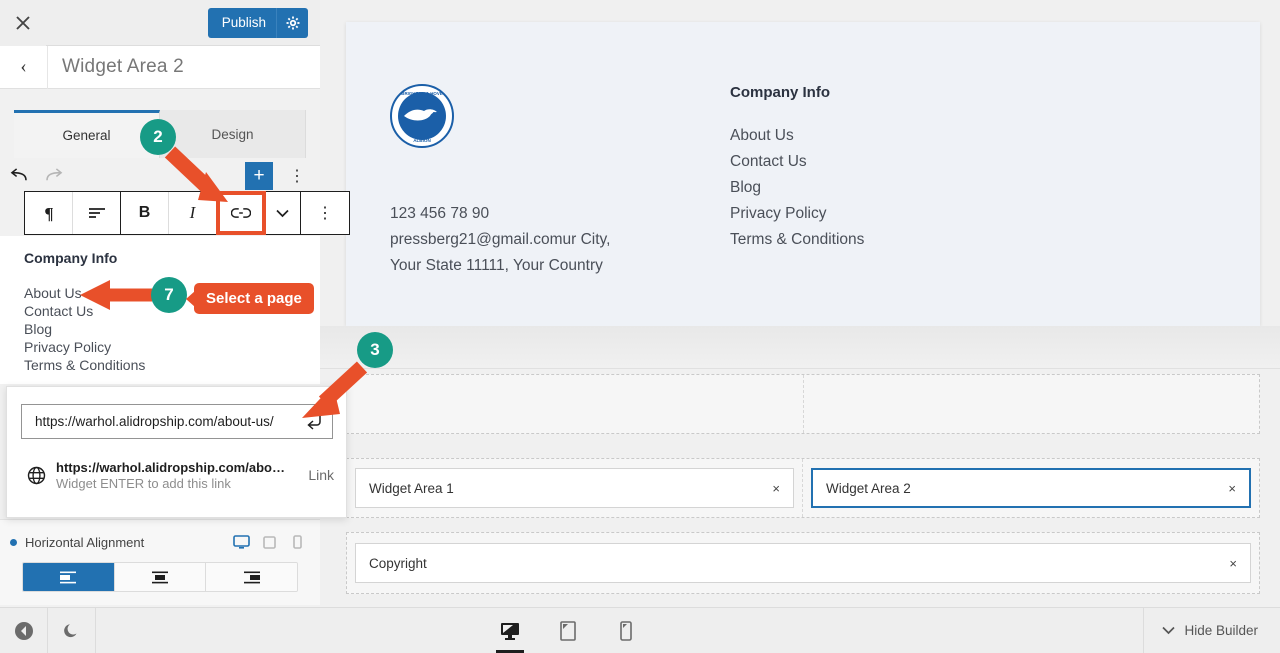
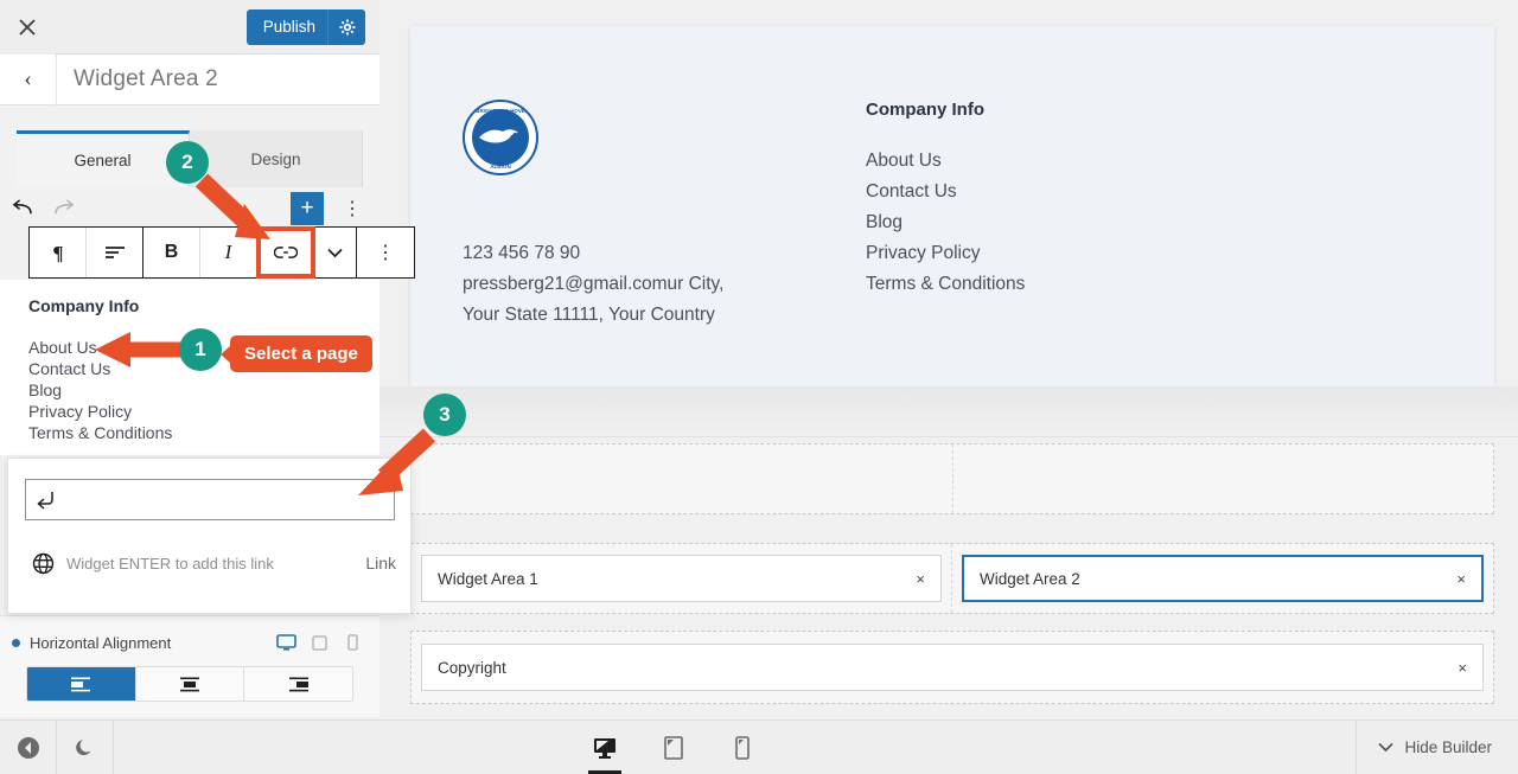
  123 456 78 90
  pressberg21@gmail.comur City,
  Your State 11111, Your Country
  Company Info
  About Us
  Contact Us
  Blog
  Privacy Policy
  Terms & Conditions
  Widget Area 1
  ×
  Widget Area 2
  ×
  Copyright
  ×
  Hide Builder
  Publish
  ‹
  Widget Area 2
  General
  Design
  +
  ⋮
  ¶
  B
  I
  ⋮
  Company Info
  About Us
  Contact Us
  Blog
  Privacy Policy
  Terms & Conditions
  Horizontal Alignment
- https://warhol.alidropship.com/about-us/
- https://warhol.alidropship.com/abo…
  Widget ENTER to add this link
  Link
  2
- 7
+ 1
  3
  Select a page
